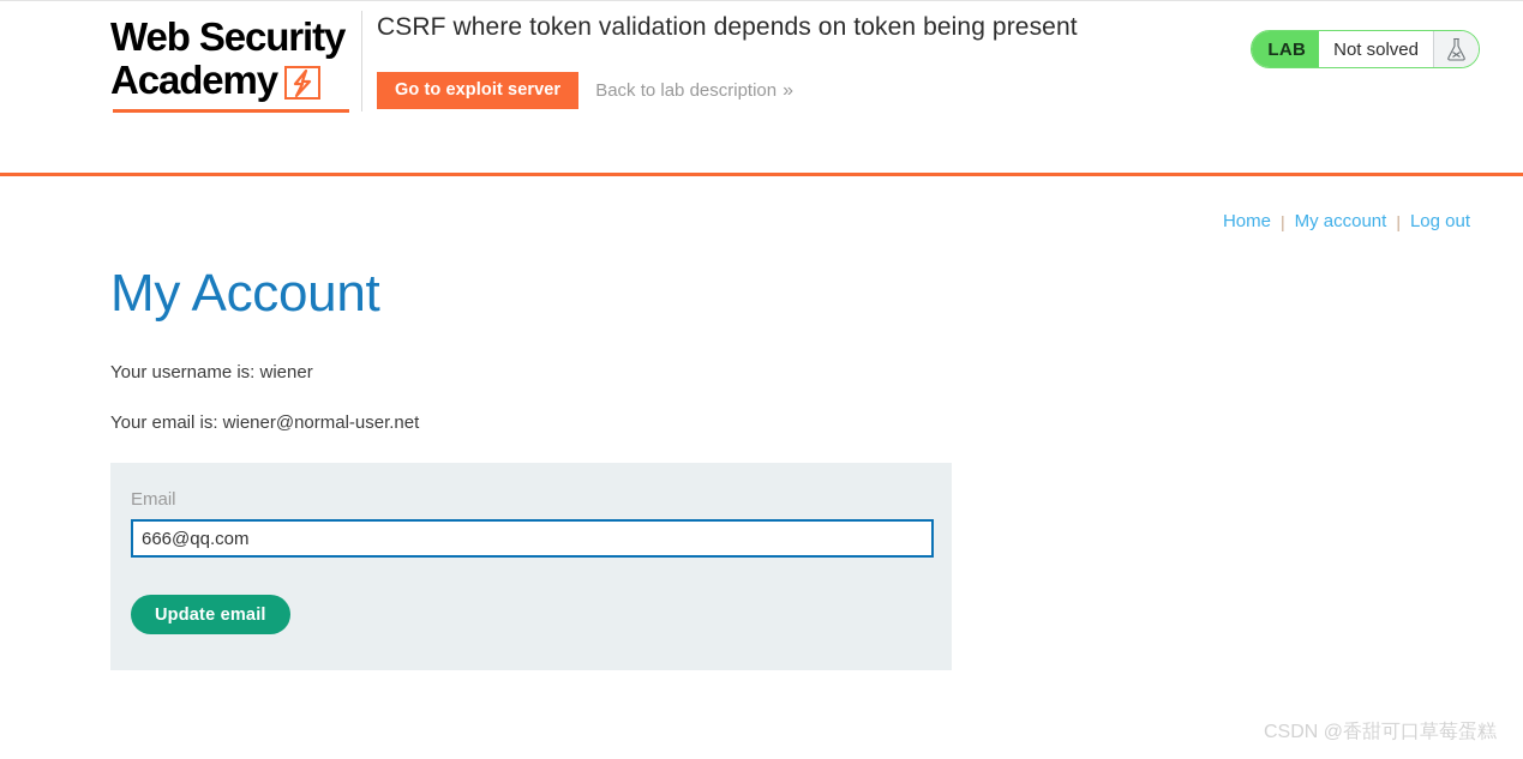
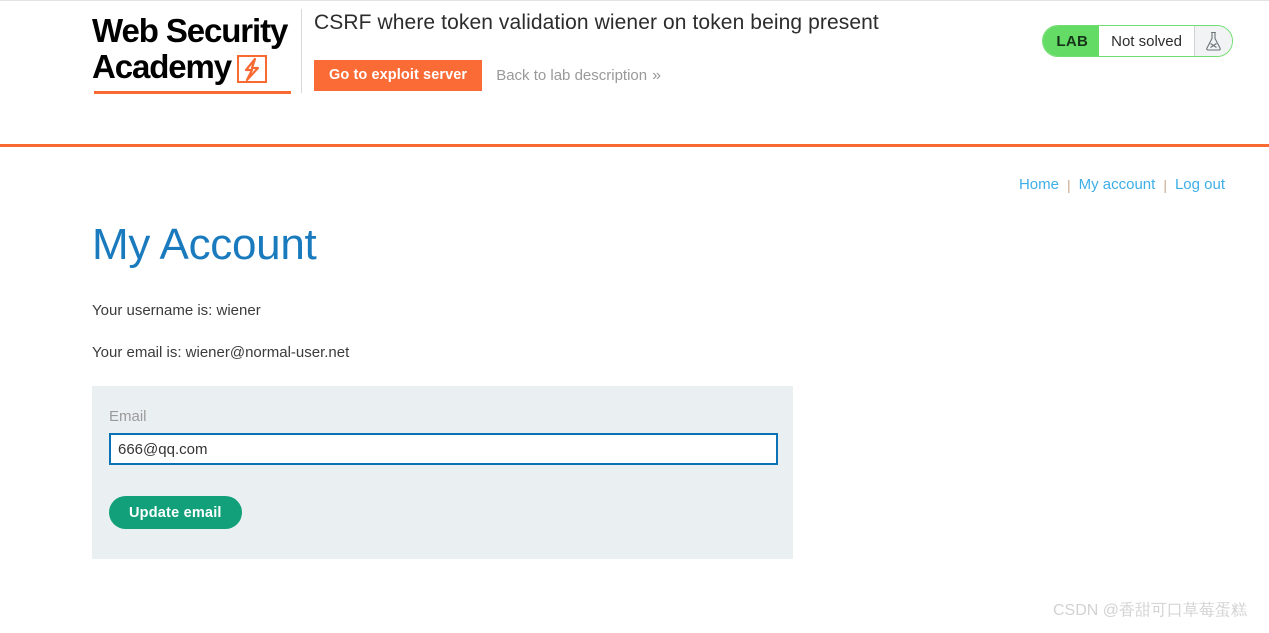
  Web Security
  Academy
- CSRF where token validation depends on token being present
+ CSRF where token validation wiener on token being present
  Go to exploit server
  Back to lab description »
  LAB
  Not solved
  Home
  |
  My account
  |
  Log out
  My Account
  Your username is: wiener
  Your email is: wiener@normal-user.net
  Email
  666@qq.com
  Update email
  CSDN @香甜可口草莓蛋糕
